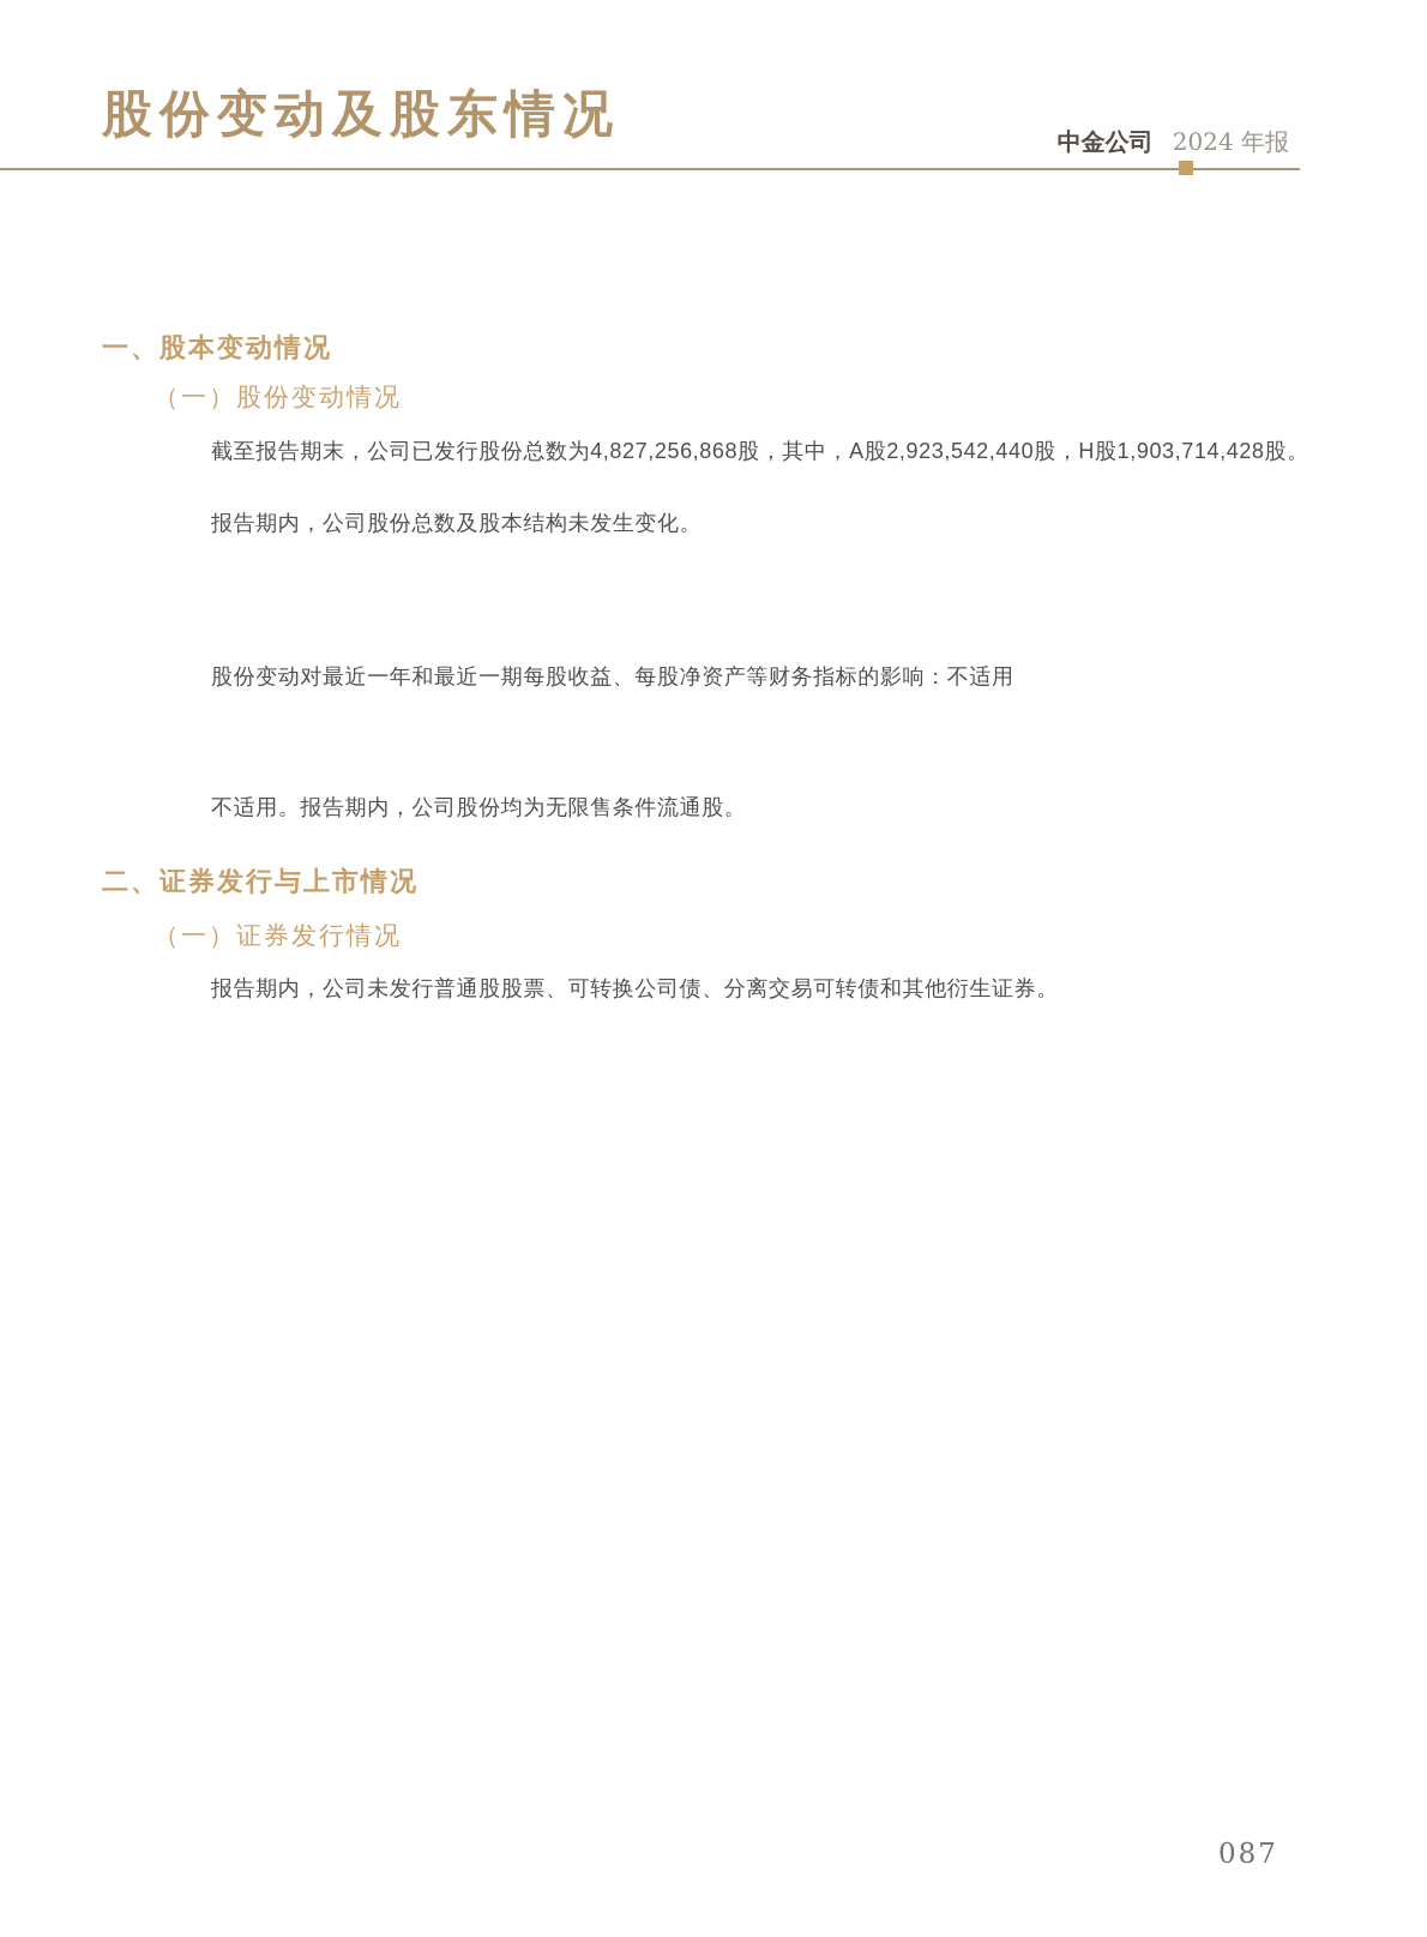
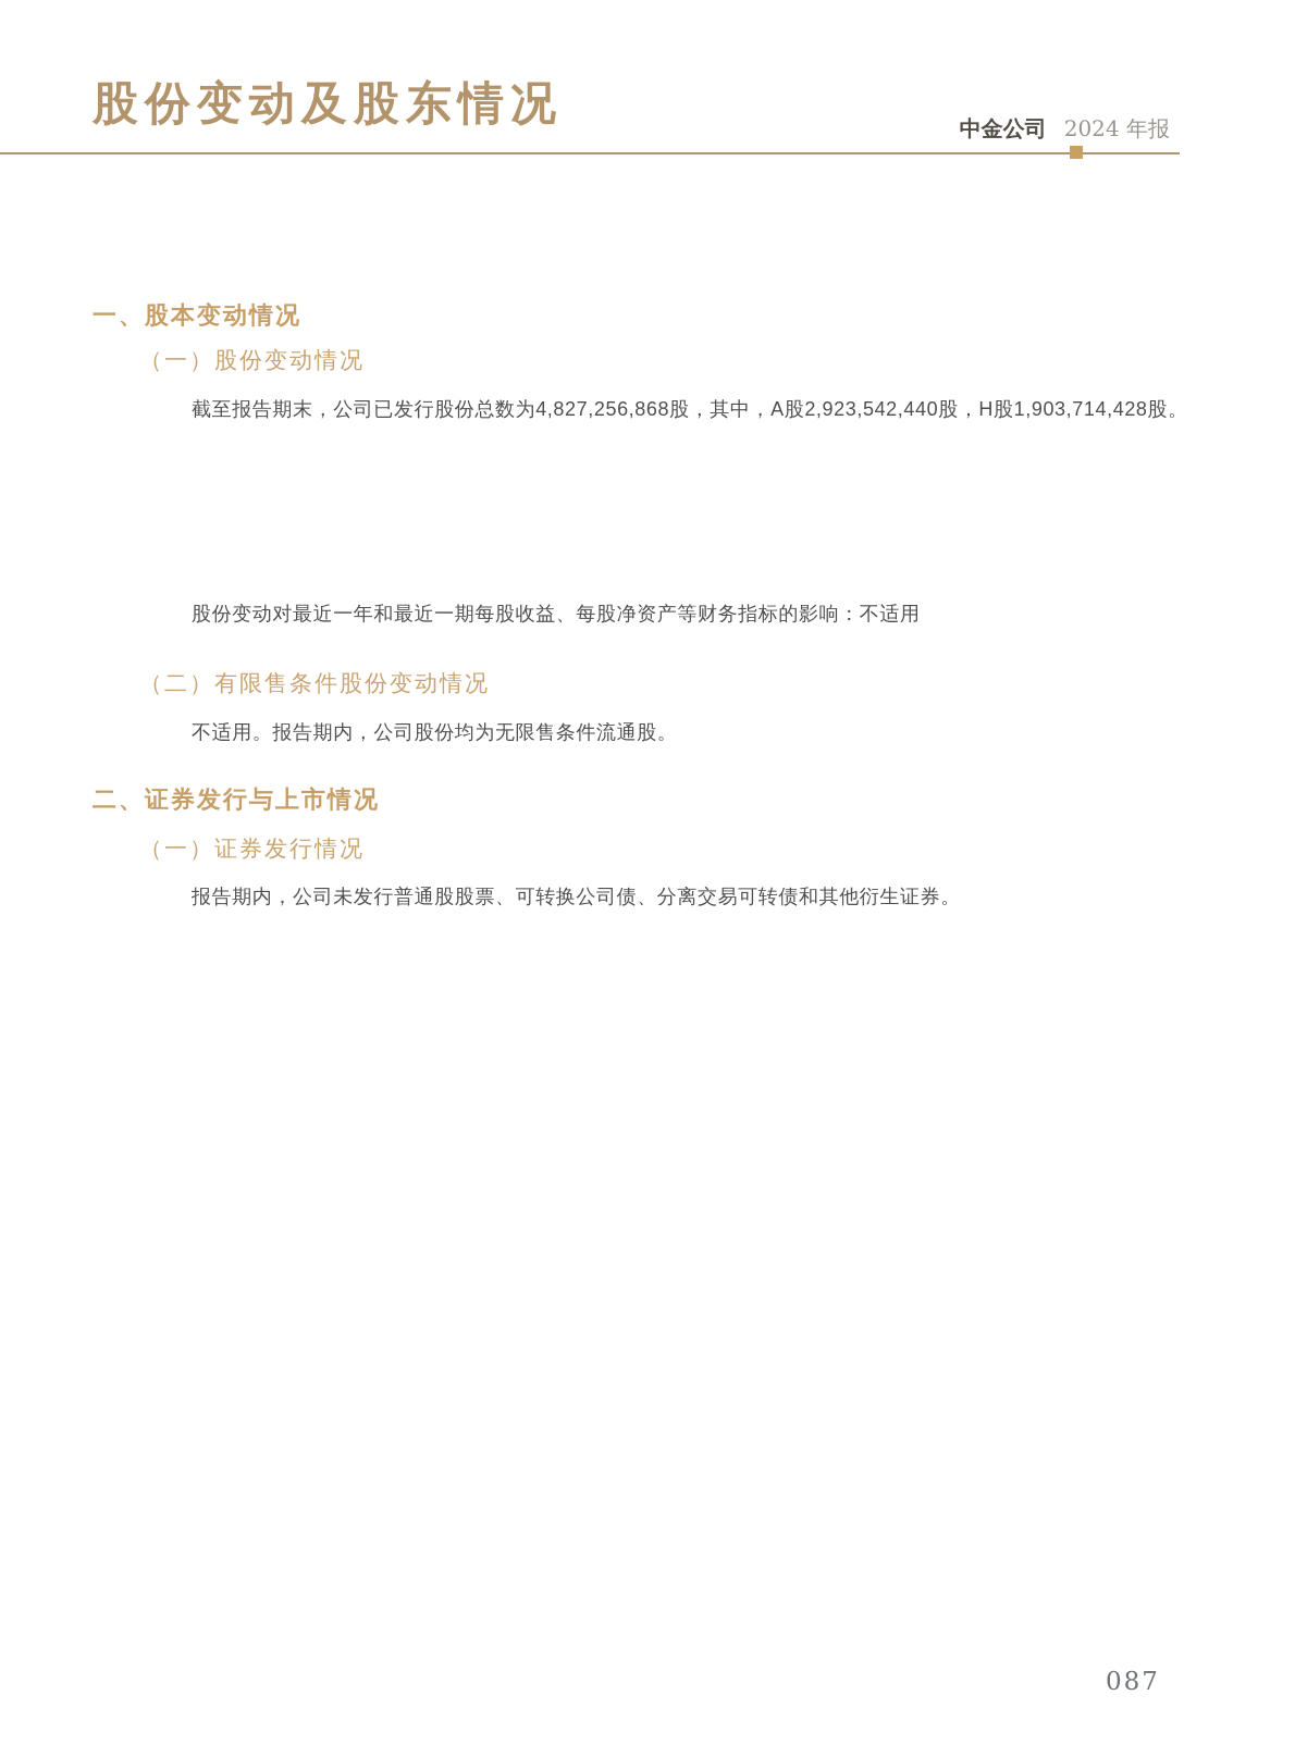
  股份变动及股东情况
  中金公司 2024 年报
  一、股本变动情况
  （一）股份变动情况
  截至报告期末，公司已发行股份总数为4,827,256,868股，其中，A股2,923,542,440股，H股1,903,714,428股。
- 报告期内，公司股份总数及股本结构未发生变化。
  股份变动对最近一年和最近一期每股收益、每股净资产等财务指标的影响：不适用
+ （二）有限售条件股份变动情况
  不适用。报告期内，公司股份均为无限售条件流通股。
  二、证券发行与上市情况
  （一）证券发行情况
  报告期内，公司未发行普通股股票、可转换公司债、分离交易可转债和其他衍生证券。
  087
